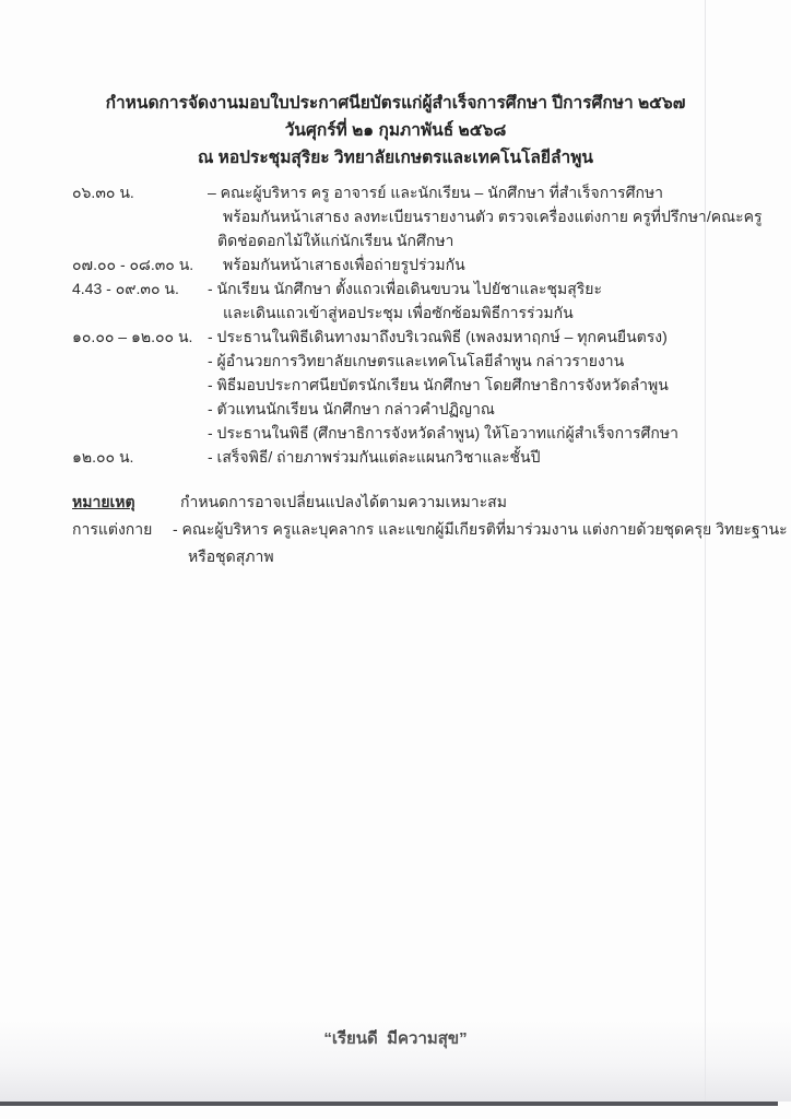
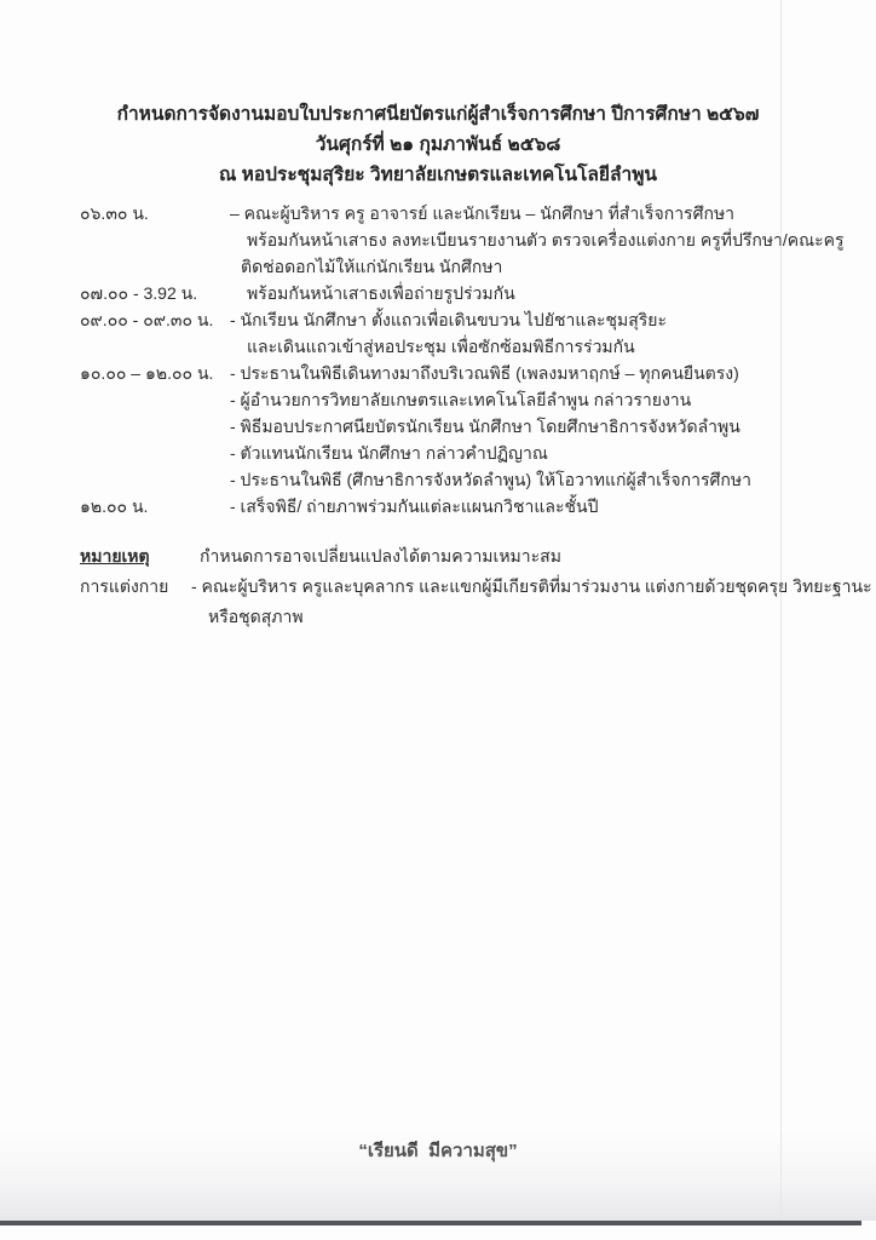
  กำหนดการจัดงานมอบใบประกาศนียบัตรแก่ผู้สำเร็จการศึกษา ปีการศึกษา ๒๕๖๗
  วันศุกร์ที่ ๒๑ กุมภาพันธ์ ๒๕๖๘
  ณ หอประชุมสุริยะ วิทยาลัยเกษตรและเทคโนโลยีลำพูน
  ๐๖.๓๐ น.
  – คณะผู้บริหาร ครู อาจารย์ และนักเรียน – นักศึกษา ที่สำเร็จการศึกษา
  พร้อมกันหน้าเสาธง ลงทะเบียนรายงานตัว ตรวจเครื่องแต่งกาย ครูที่ปรึกษา/คณะครู
  ติดช่อดอกไม้ให้แก่นักเรียน นักศึกษา
- ๐๗.๐๐ - ๐๘.๓๐ น.
+ ๐๗.๐๐ - 3.92 น.
  พร้อมกันหน้าเสาธงเพื่อถ่ายรูปร่วมกัน
- 4.43 - ๐๙.๓๐ น.
+ ๐๙.๐๐ - ๐๙.๓๐ น.
  - นักเรียน นักศึกษา ตั้งแถวเพื่อเดินขบวน ไปยัชาและชุมสุริยะ
  และเดินแถวเข้าสู่หอประชุม เพื่อซักซ้อมพิธีการร่วมกัน
  ๑๐.๐๐ – ๑๒.๐๐ น.
  - ประธานในพิธีเดินทางมาถึงบริเวณพิธี (เพลงมหาฤกษ์ – ทุกคนยืนตรง)
  - ผู้อำนวยการวิทยาลัยเกษตรและเทคโนโลยีลำพูน กล่าวรายงาน
  - พิธีมอบประกาศนียบัตรนักเรียน นักศึกษา โดยศึกษาธิการจังหวัดลำพูน
  - ตัวแทนนักเรียน นักศึกษา กล่าวคำปฏิญาณ
  - ประธานในพิธี (ศึกษาธิการจังหวัดลำพูน) ให้โอวาทแก่ผู้สำเร็จการศึกษา
  ๑๒.๐๐ น.
  - เสร็จพิธี/ ถ่ายภาพร่วมกันแต่ละแผนกวิชาและชั้นปี
  หมายเหตุ
  กำหนดการอาจเปลี่ยนแปลงได้ตามความเหมาะสม
  การแต่งกาย
  - คณะผู้บริหาร ครูและบุคลากร และแขกผู้มีเกียรติที่มาร่วมงาน แต่งกายด้วยชุดครุย วิทยะฐานะ
  หรือชุดสุภาพ
